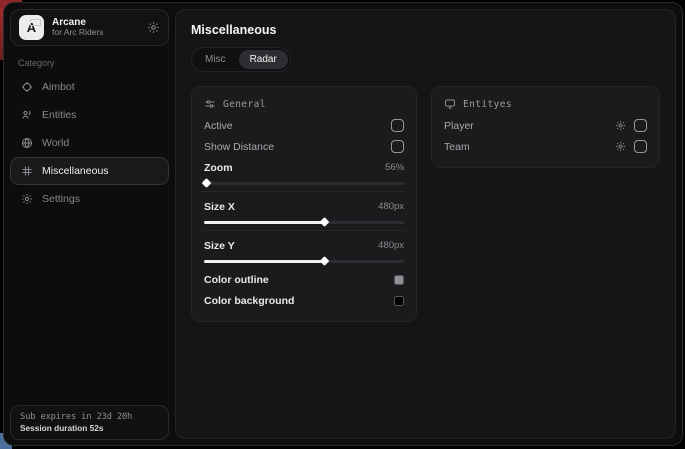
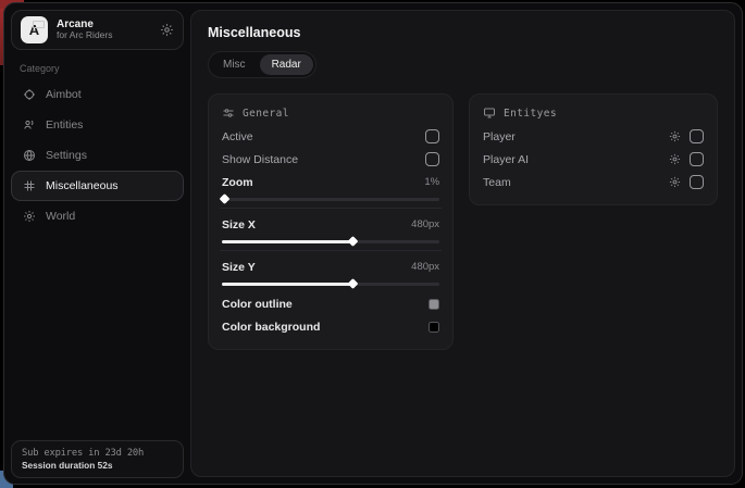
  A
  Arcane
  for Arc Riders
  Category
  Aimbot
  Entities
- World
+ Settings
  Miscellaneous
- Settings
+ World
  Sub expires in 23d 20h
  Session duration 52s
  Miscellaneous
  Misc
  Radar
  General
  Active
  Show Distance
  Zoom
- 56%
+ 1%
  Size X
  480px
  Size Y
  480px
  Color outline
  Color background
  Entityes
  Player
+ Player AI
  Team
